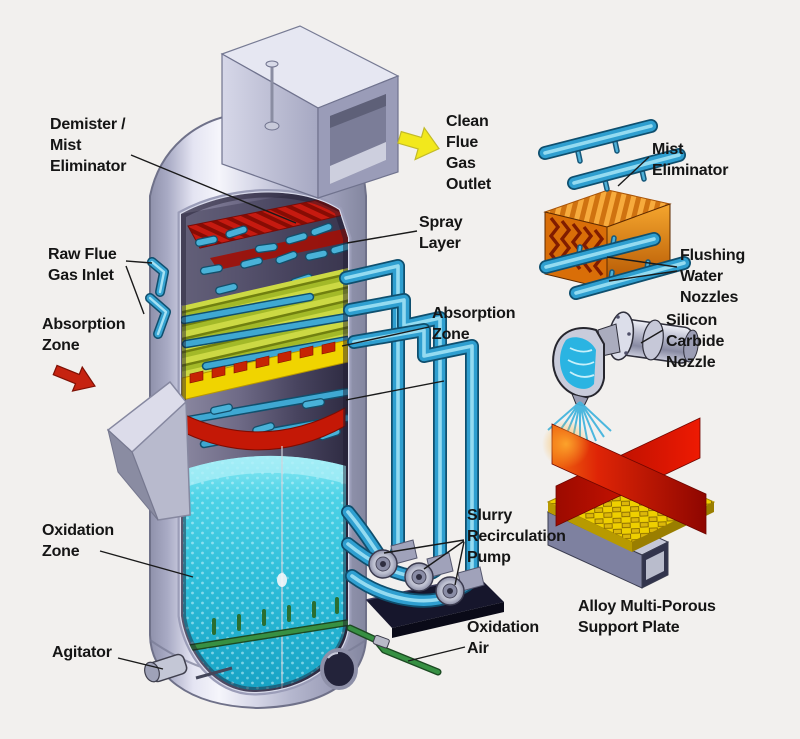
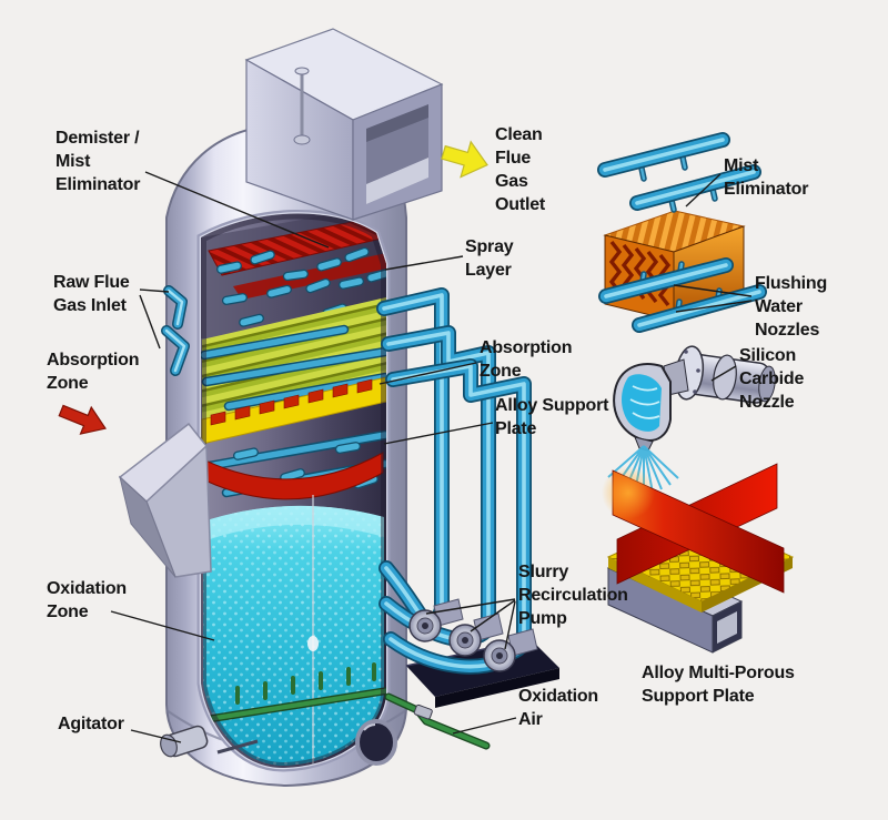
  Demister /
  Mist
  Eliminator
  Raw Flue
  Gas Inlet
  Absorption
  Zone
  Oxidation
  Zone
  Agitator
  Clean
  Flue
  Gas
  Outlet
  Spray
  Layer
  Absorption
  Zone
+ Alloy Support
+ Plate
  Slurry
  Recirculation
  Pump
  Oxidation
  Air
  Mist
  Eliminator
  Flushing
  Water
  Nozzles
  Silicon
  Carbide
  Nozzle
  Alloy Multi-Porous
  Support Plate
